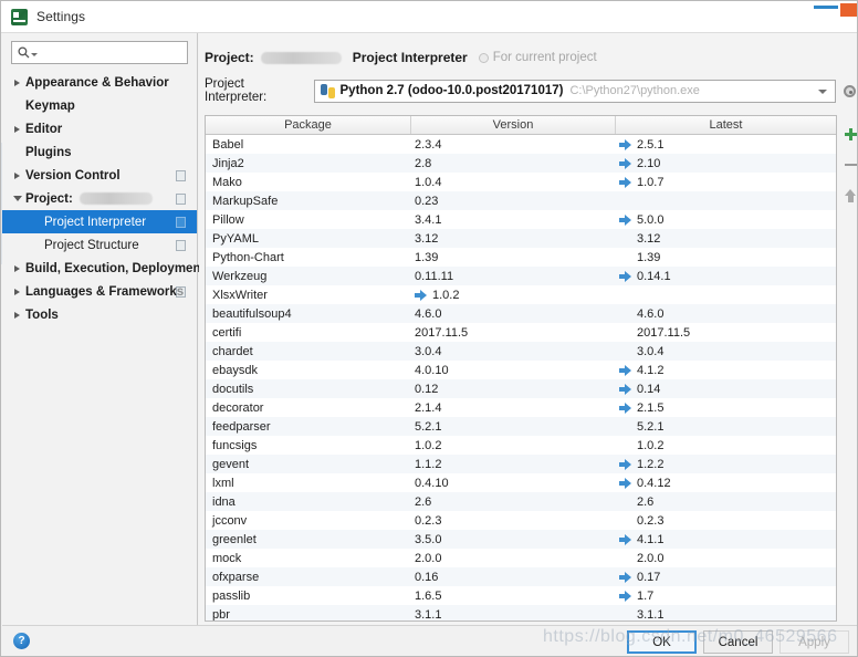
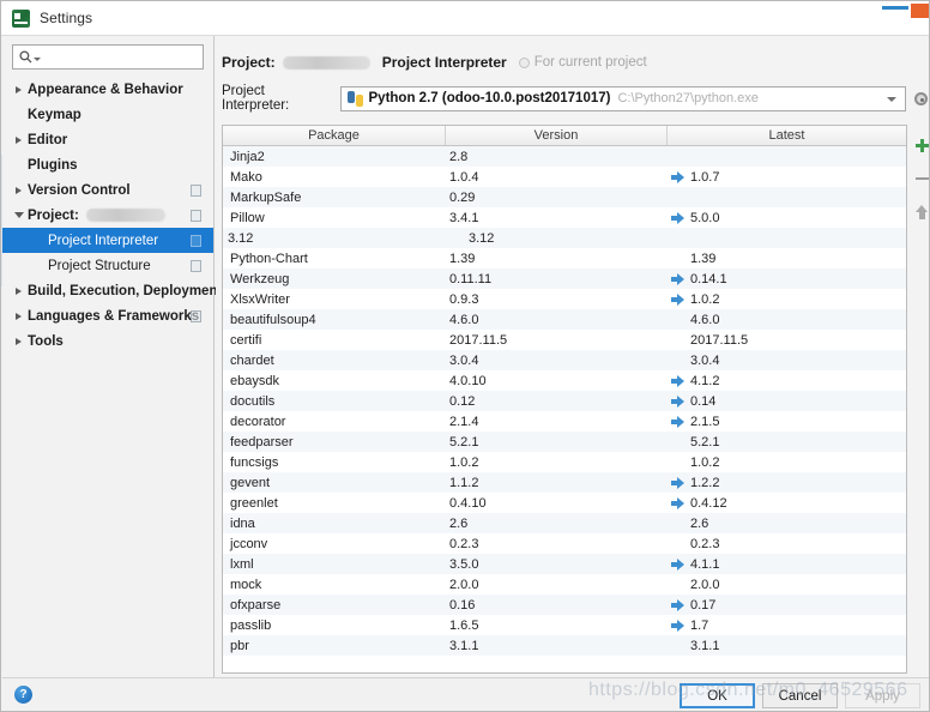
  Settings
  Appearance & Behavior
  Keymap
  Editor
  Plugins
  Version Control
  Project:
  Project Interpreter
  Project Structure
  Build, Execution, Deploymen
  Languages & Frameworks
  Tools
  Project:
  Project Interpreter
  For current project
  Project Interpreter:
  Python 2.7 (odoo-10.0.post20171017)
  C:\Python27\python.exe
  Package
  Version
  Latest
- Babel
- 2.3.4
- 2.5.1
  Jinja2
  2.8
- 2.10
  Mako
  1.0.4
  1.0.7
  MarkupSafe
- 0.23
+ 0.29
  Pillow
  3.4.1
  5.0.0
- PyYAML
  3.12
  3.12
  Python-Chart
  1.39
  1.39
  Werkzeug
  0.11.11
  0.14.1
  XlsxWriter
+ 0.9.3
  1.0.2
  beautifulsoup4
  4.6.0
  4.6.0
  certifi
  2017.11.5
  2017.11.5
  chardet
  3.0.4
  3.0.4
  ebaysdk
  4.0.10
  4.1.2
  docutils
  0.12
  0.14
  decorator
  2.1.4
  2.1.5
  feedparser
  5.2.1
  5.2.1
  funcsigs
  1.0.2
  1.0.2
  gevent
  1.1.2
  1.2.2
- lxml
+ greenlet
  0.4.10
  0.4.12
  idna
  2.6
  2.6
  jcconv
  0.2.3
  0.2.3
- greenlet
+ lxml
  3.5.0
  4.1.1
  mock
  2.0.0
  2.0.0
  ofxparse
  0.16
  0.17
  passlib
  1.6.5
  1.7
  pbr
  3.1.1
  3.1.1
  ?
  OK
  Cancel
  Apply
  https://blog.csdn.net/m0_46529566
